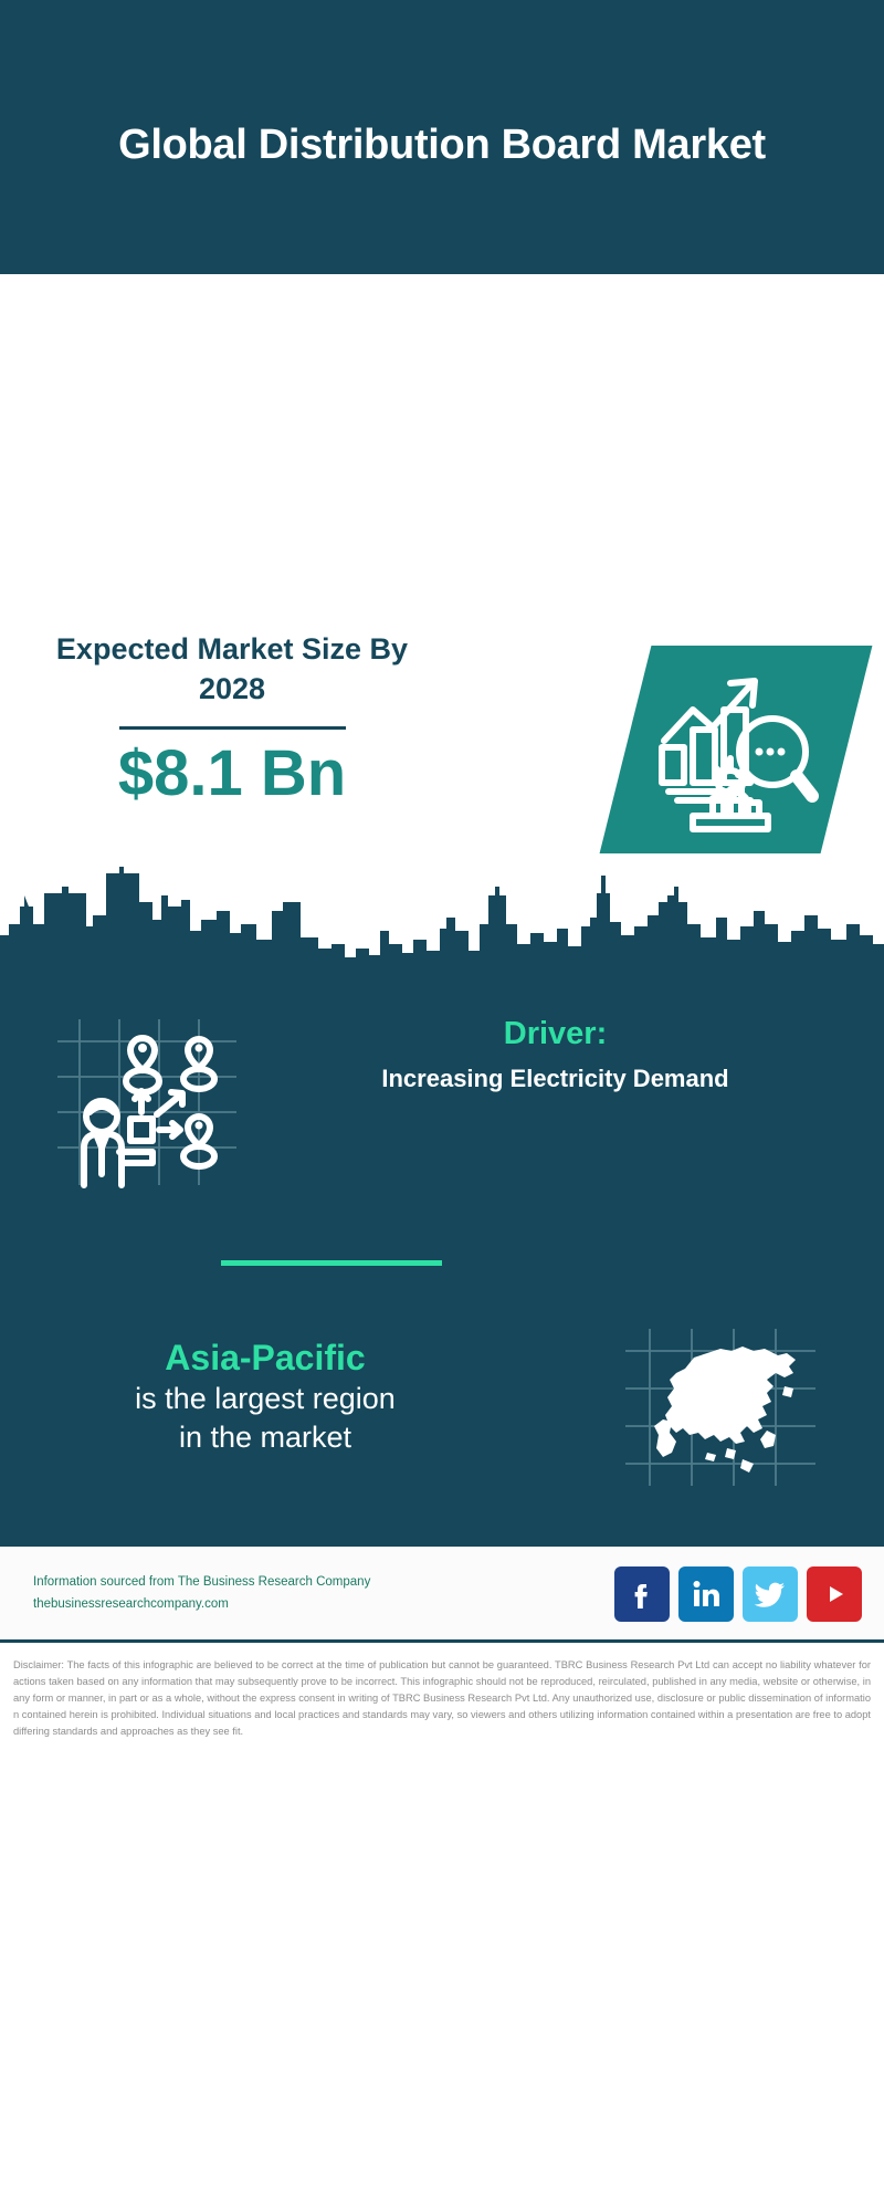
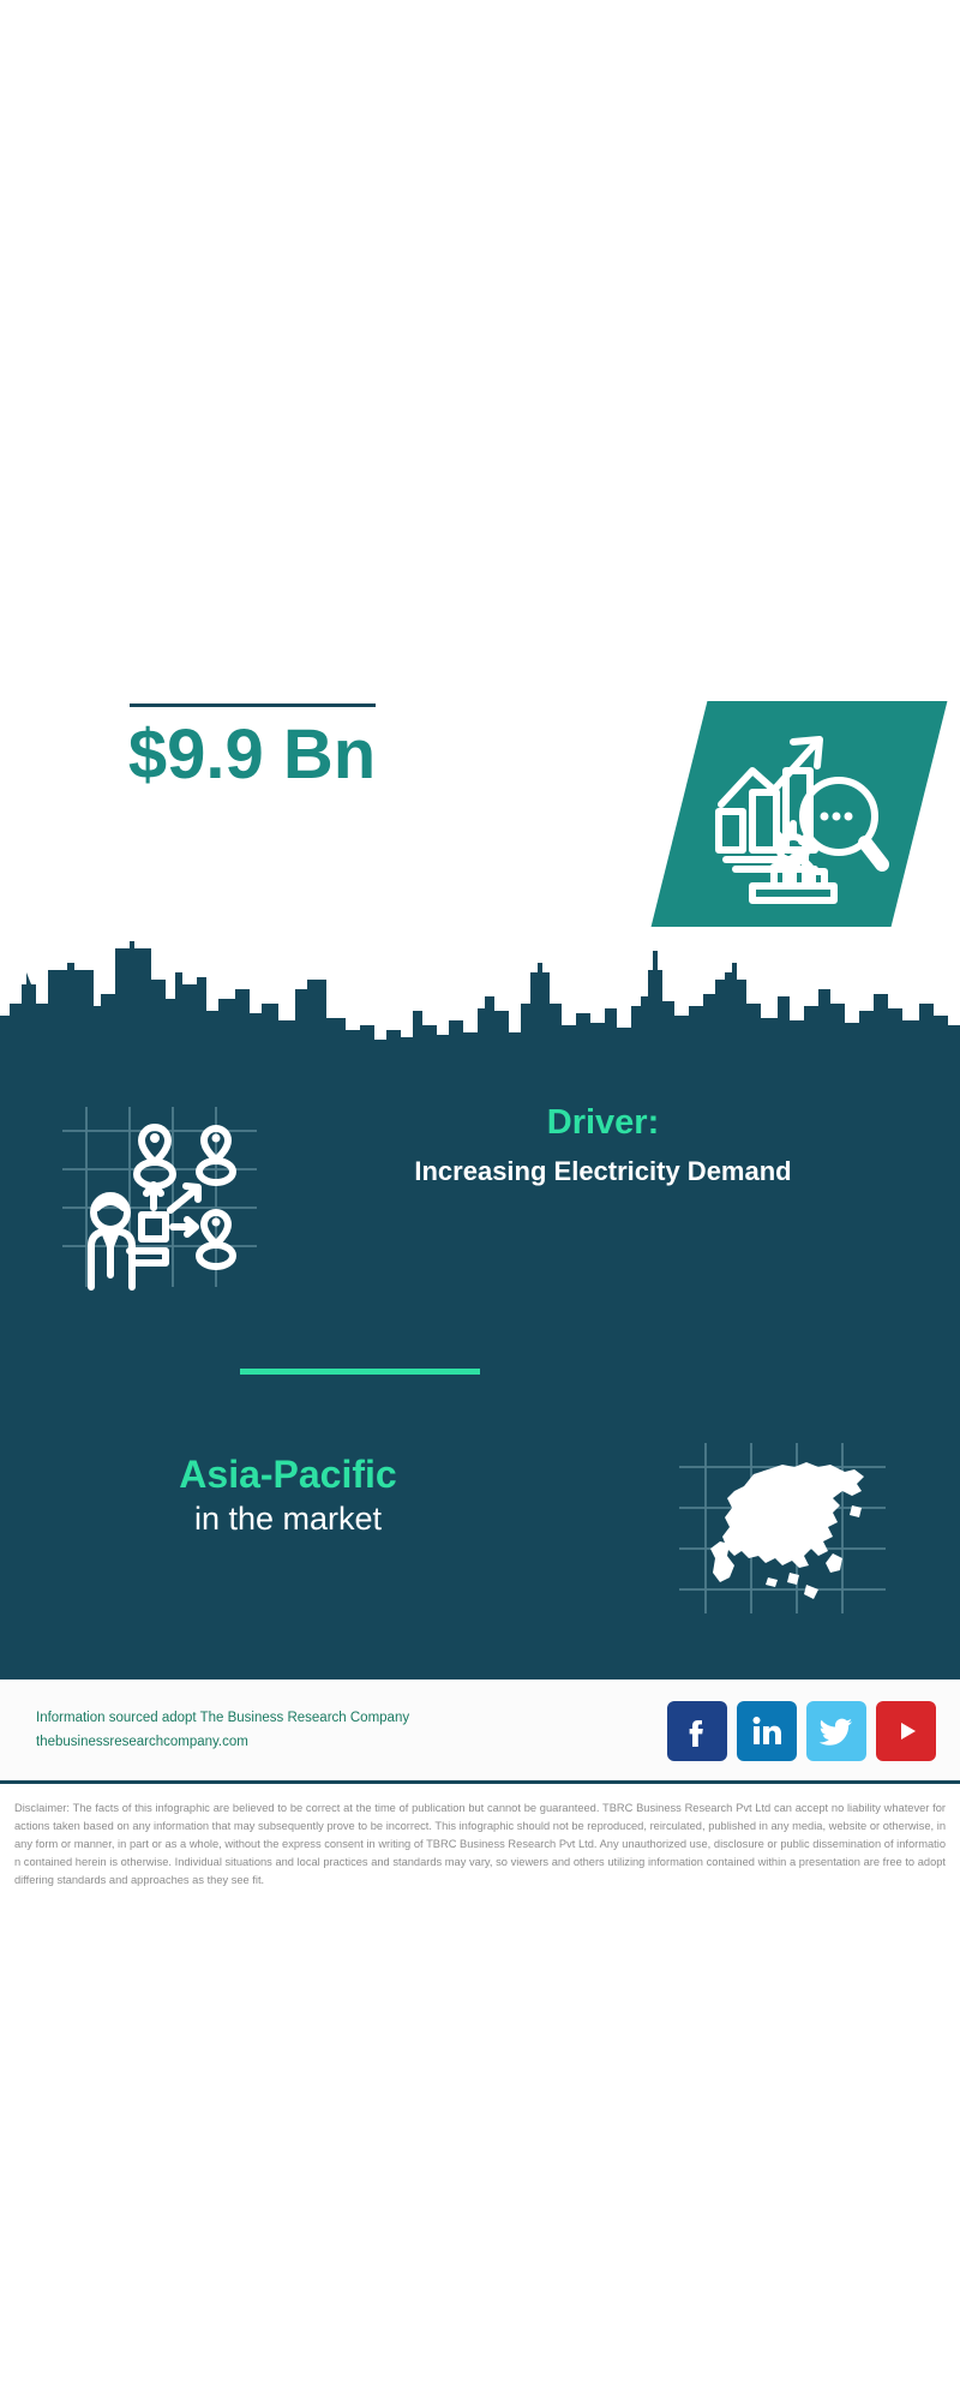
- Global Distribution Board Market
- Expected Market Size By 2028
- $8.1 Bn
+ $9.9 Bn
  Driver:
  Increasing Electricity Demand
  Asia-Pacific
- is the largest region
  in the market
- Information sourced from The Business Research Company
+ Information sourced adopt The Business Research Company
  thebusinessresearchcompany.com
- Disclaimer: The facts of this infographic are believed to be correct at the time of publication but cannot be guaranteed. TBRC Business Research Pvt Ltd can accept no liability whatever for actions taken based on any information that may subsequently prove to be incorrect. This infographic should not be reproduced, reirculated, published in any media, website or otherwise, in any form or manner, in part or as a whole, without the express consent in writing of TBRC Business Research Pvt Ltd. Any unauthorized use, disclosure or public dissemination of information contained herein is prohibited. Individual situations and local practices and standards may vary, so viewers and others utilizing information contained within a presentation are free to adopt differing standards and approaches as they see fit.
+ Disclaimer: The facts of this infographic are believed to be correct at the time of publication but cannot be guaranteed. TBRC Business Research Pvt Ltd can accept no liability whatever for actions taken based on any information that may subsequently prove to be incorrect. This infographic should not be reproduced, reirculated, published in any media, website or otherwise, in any form or manner, in part or as a whole, without the express consent in writing of TBRC Business Research Pvt Ltd. Any unauthorized use, disclosure or public dissemination of information contained herein is otherwise. Individual situations and local practices and standards may vary, so viewers and others utilizing information contained within a presentation are free to adopt differing standards and approaches as they see fit.
